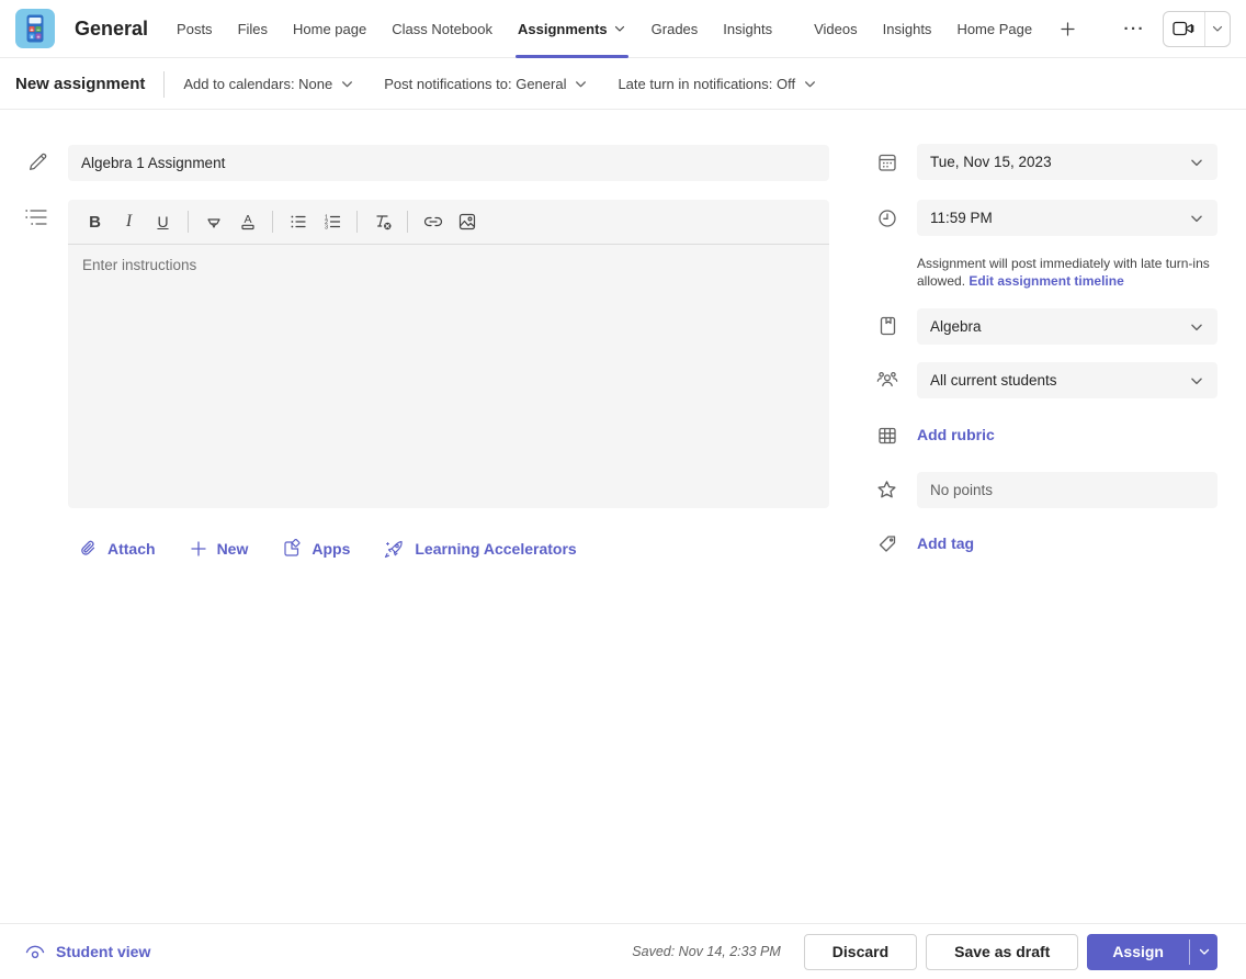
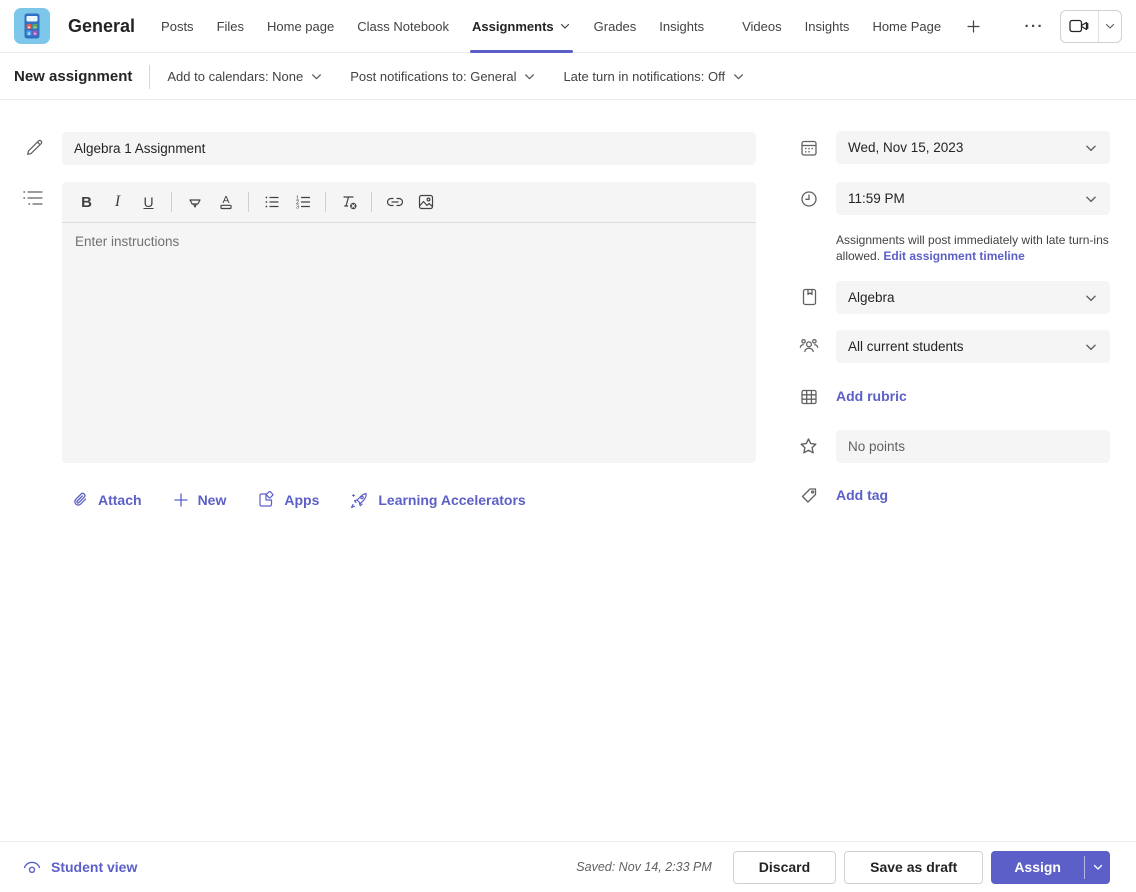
  General
  Posts
  Files
  Home page
  Class Notebook
  Assignments
  Grades
  Insights
  Videos
  Insights
  Home Page
  ···
  New assignment
  Add to calendars: None
  Post notifications to: General
  Late turn in notifications: Off
  Algebra 1 Assignment
  B
  I
  U
  A
  Enter instructions
  Attach
  New
  Apps
  Learning Accelerators
- Tue, Nov 15, 2023
+ Wed, Nov 15, 2023
  11:59 PM
- Assignment will post immediately with late turn-ins allowed. Edit assignment timeline
+ Assignments will post immediately with late turn-ins allowed. Edit assignment timeline
  Algebra
  All current students
  Add rubric
  No points
  Add tag
  Student view
  Saved: Nov 14, 2:33 PM
  Discard
  Save as draft
  Assign
